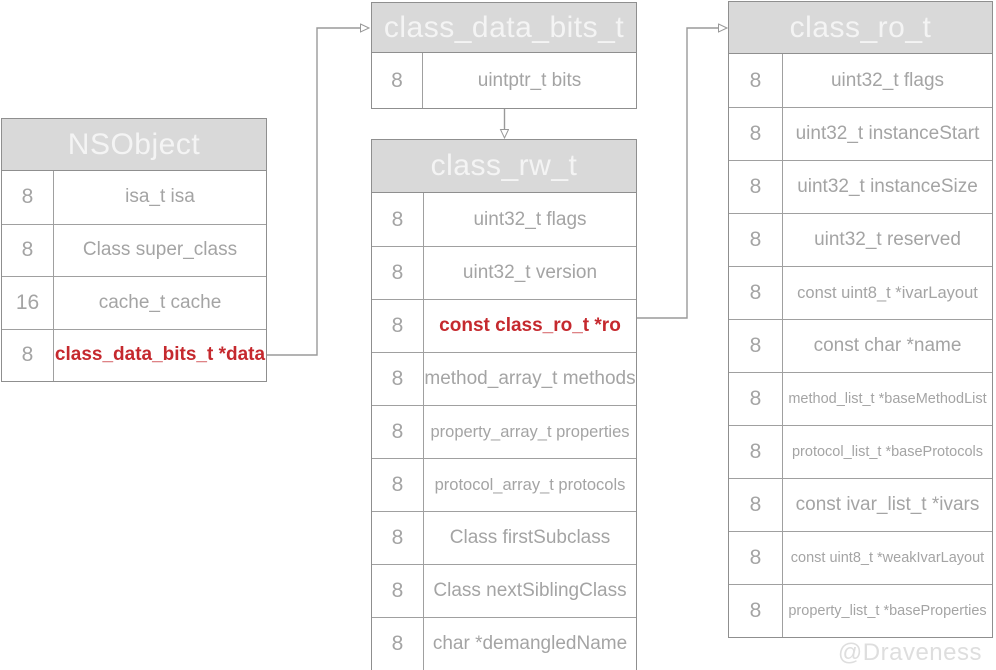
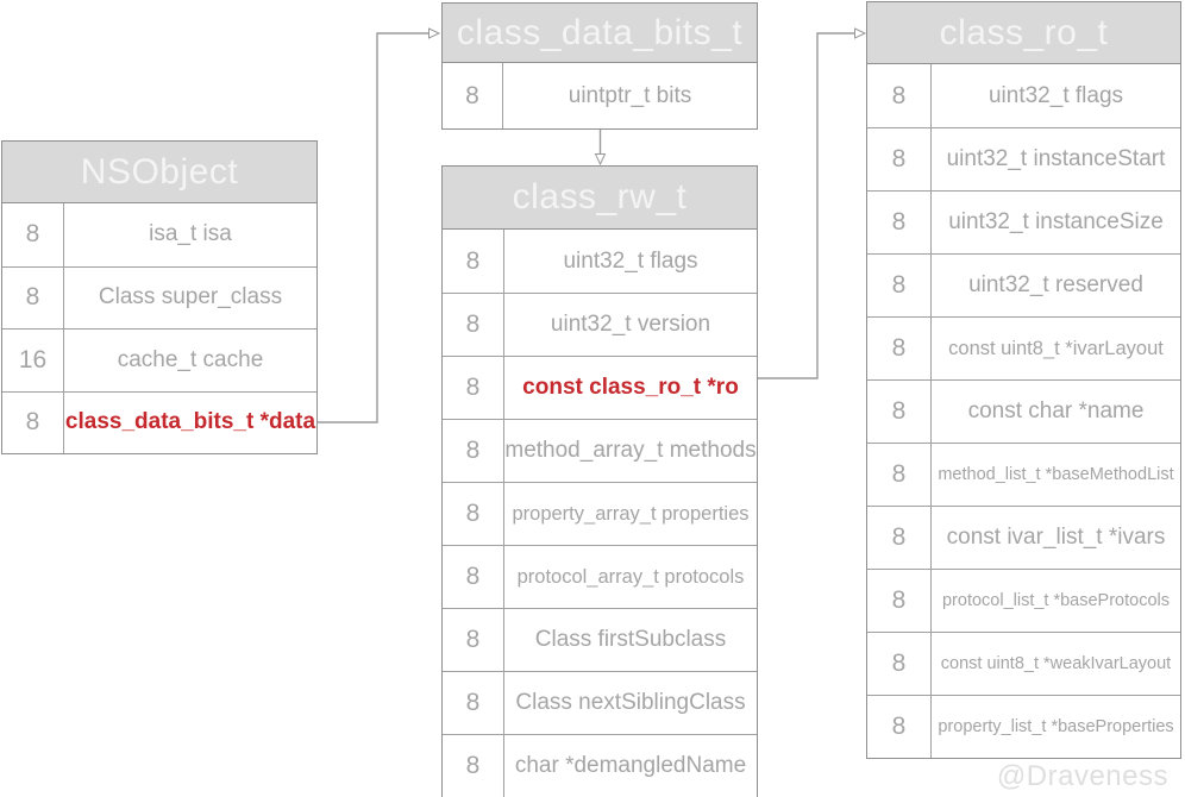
  NSObject
  8
  isa_t isa
  8
  Class super_class
  16
  cache_t cache
  8
  class_data_bits_t *data
  class_data_bits_t
  8
  uintptr_t bits
  class_rw_t
  8
  uint32_t flags
  8
  uint32_t version
  8
  const class_ro_t *ro
  8
  method_array_t methods
  8
  property_array_t properties
  8
  protocol_array_t protocols
  8
  Class firstSubclass
  8
  Class nextSiblingClass
  8
  char *demangledName
  class_ro_t
  8
  uint32_t flags
  8
  uint32_t instanceStart
  8
  uint32_t instanceSize
  8
  uint32_t reserved
  8
  const uint8_t *ivarLayout
  8
  const char *name
  8
  method_list_t *baseMethodList
  8
- protocol_list_t *baseProtocols
+ const ivar_list_t *ivars
  8
- const ivar_list_t *ivars
+ protocol_list_t *baseProtocols
  8
  const uint8_t *weakIvarLayout
  8
  property_list_t *baseProperties
  @Draveness
